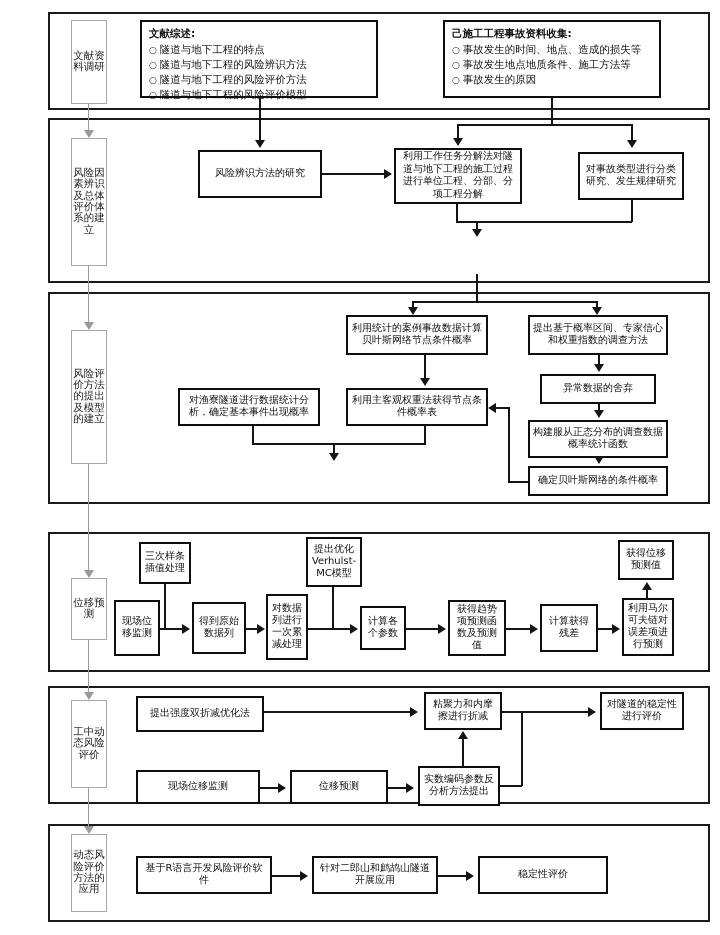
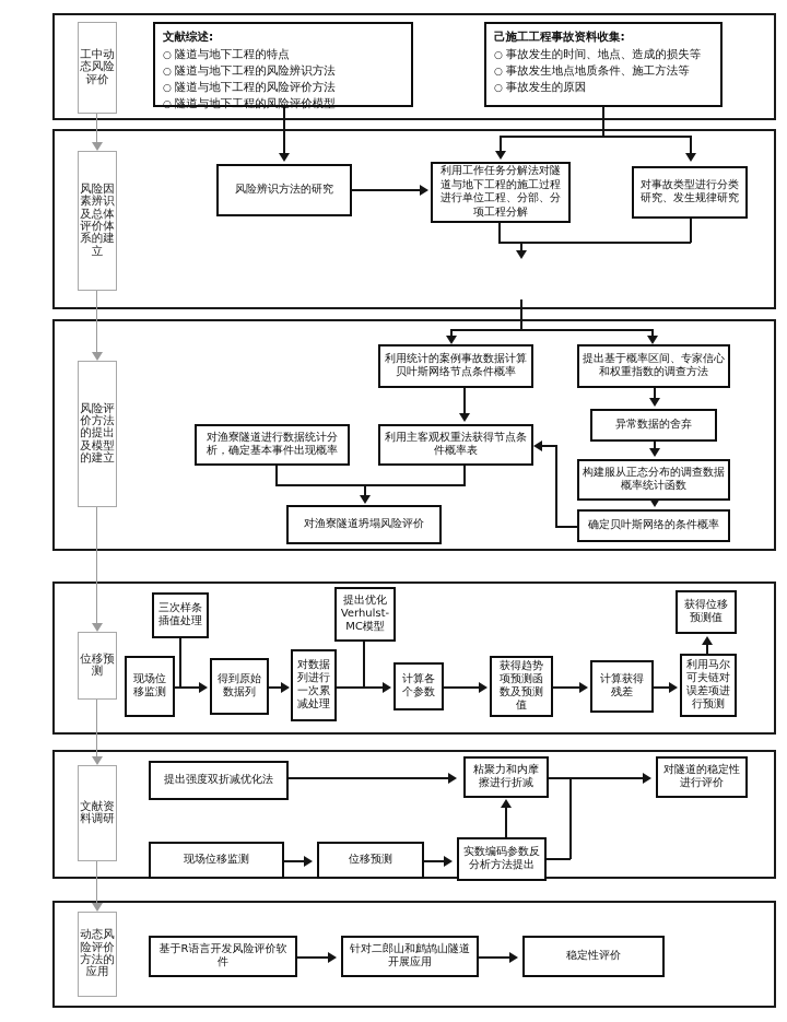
- 文献资料调研
+ 工中动态风险评价
  文献综述:
  隧道与地下工程的特点
  隧道与地下工程的风险辨识方法
  隧道与地下工程的风险评价方法
  隧道与地下工程的风险评价模型
  己施工工程事故资料收集:
  事故发生的时间、地点、造成的损失等
  事故发生地点地质条件、施工方法等
  事故发生的原因
  风险因素辨识及总体评价体系的建立
  风险辨识方法的研究
  利用工作任务分解法对隧道与地下工程的施工过程进行单位工程、分部、分项工程分解
  对事故类型进行分类研究、发生规律研究
  风险评价方法的提出及模型的建立
  利用统计的案例事故数据计算贝叶斯网络节点条件概率
  提出基于概率区间、专家信心和权重指数的调查方法
  异常数据的舍弃
  构建服从正态分布的调查数据概率统计函数
  确定贝叶斯网络的条件概率
  利用主客观权重法获得节点条件概率表
  对渔寮隧道进行数据统计分析，确定基本事件出现概率
+ 对渔寮隧道坍塌风险评价
  位移预测
  三次样条插值处理
  提出优化Verhulst-MC模型
  获得位移预测值
  现场位移监测
  得到原始数据列
  对数据列进行一次累减处理
  计算各个参数
  获得趋势项预测函数及预测值
  计算获得残差
  利用马尔可夫链对误差项进行预测
- 工中动态风险评价
+ 文献资料调研
  提出强度双折减优化法
  粘聚力和内摩擦进行折减
  对隧道的稳定性进行评价
  现场位移监测
  位移预测
  实数编码参数反分析方法提出
  动态风险评价方法的应用
  基于R语言开发风险评价软件
  针对二郎山和鹧鸪山隧道开展应用
  稳定性评价
